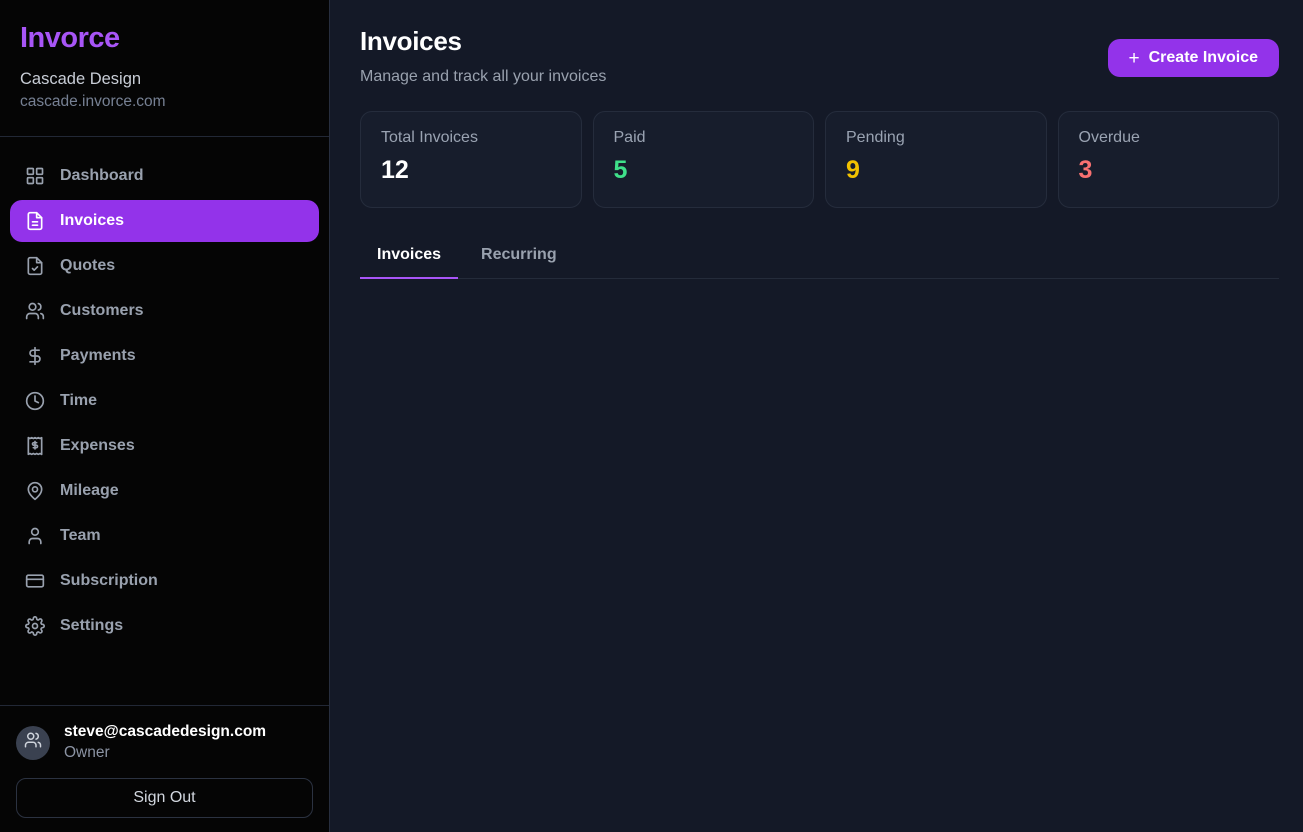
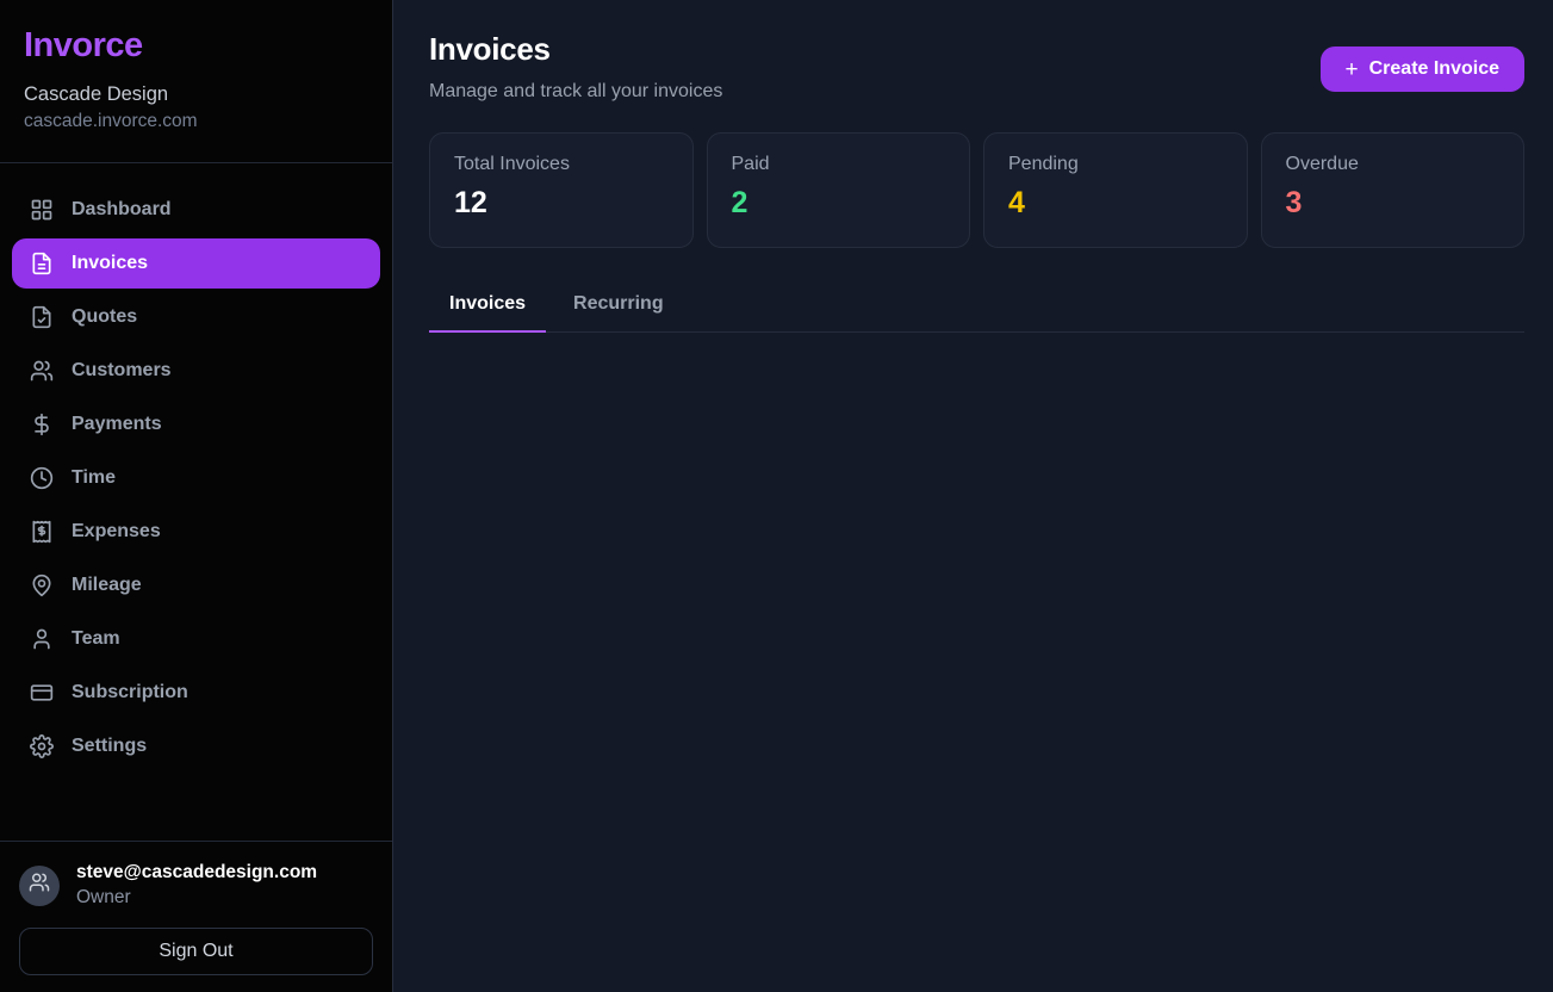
  Invorce
  Cascade Design
  cascade.invorce.com
  Dashboard
  Invoices
  Quotes
  Customers
  Payments
  Time
  Expenses
  Mileage
  Team
  Subscription
  Settings
  steve@cascadedesign.com
  Owner
  Sign Out
  Invoices
  Manage and track all your invoices
  +
  Create Invoice
  Total Invoices
  12
  Paid
- 5
+ 2
  Pending
- 9
+ 4
  Overdue
  3
  Invoices
  Recurring
